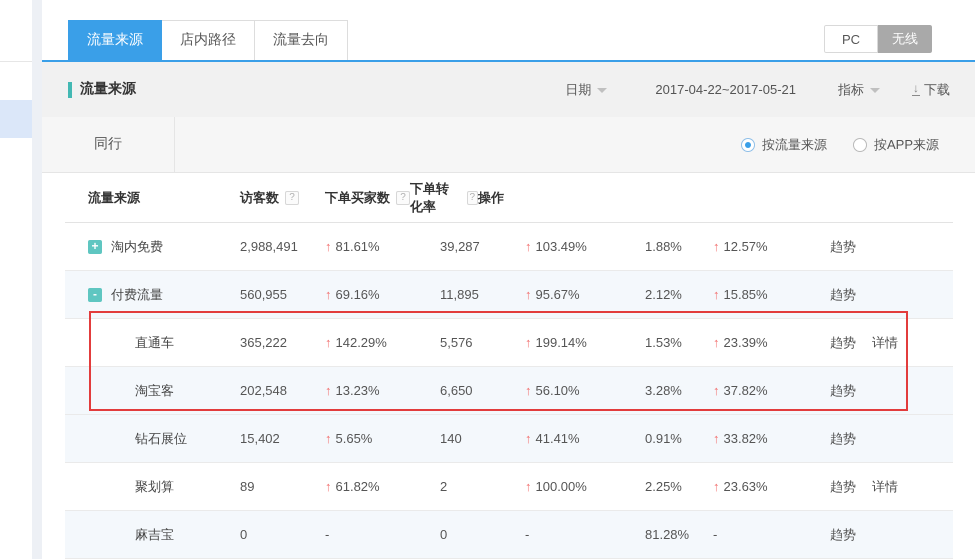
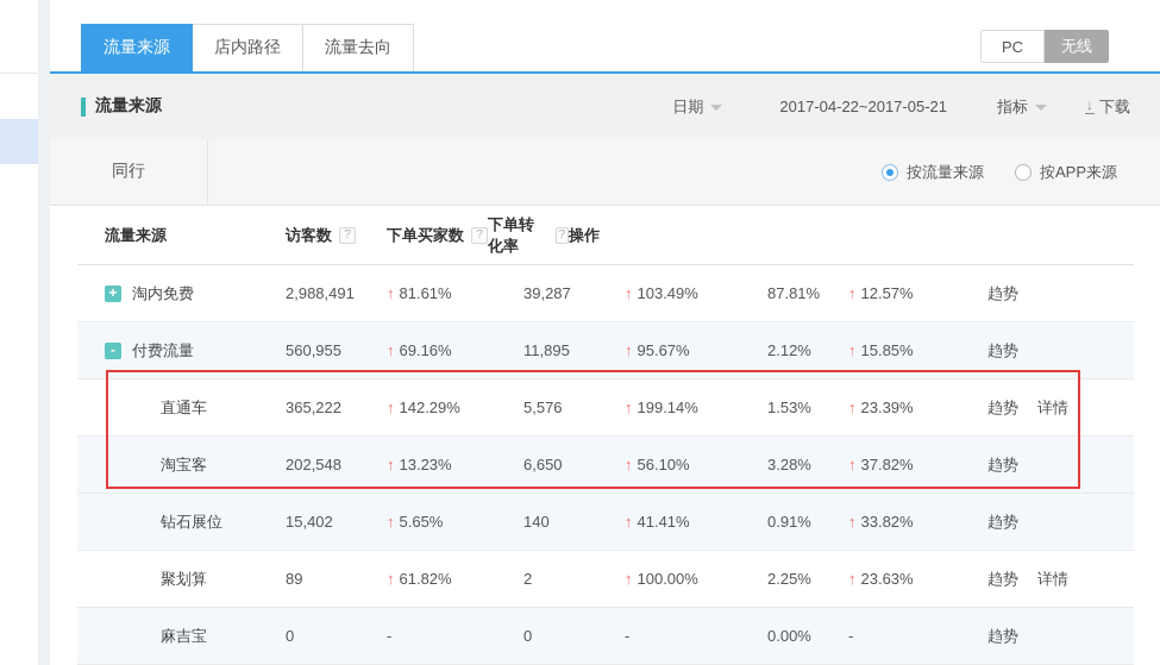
  流量来源
  店内路径
  流量去向
  PC
  无线
  流量来源
  日期
  2017-04-22~2017-05-21
  指标
  ↓
  下载
  同行
  按流量来源
  按APP来源
  流量来源
  访客数
  ?
  下单买家数
  ?
  下单转化率
  ?
  操作
  +
  淘内免费
  2,988,491
  ↑ 81.61%
  39,287
  ↑ 103.49%
- 1.88%
+ 87.81%
  ↑ 12.57%
  趋势
  -
  付费流量
  560,955
  ↑ 69.16%
  11,895
  ↑ 95.67%
  2.12%
  ↑ 15.85%
  趋势
  直通车
  365,222
  ↑ 142.29%
  5,576
  ↑ 199.14%
  1.53%
  ↑ 23.39%
  趋势
  详情
  淘宝客
  202,548
  ↑ 13.23%
  6,650
  ↑ 56.10%
  3.28%
  ↑ 37.82%
  趋势
  钻石展位
  15,402
  ↑ 5.65%
  140
  ↑ 41.41%
  0.91%
  ↑ 33.82%
  趋势
  聚划算
  89
  ↑ 61.82%
  2
  ↑ 100.00%
  2.25%
  ↑ 23.63%
  趋势
  详情
  麻吉宝
  0
  -
  0
  -
- 81.28%
+ 0.00%
  -
  趋势
